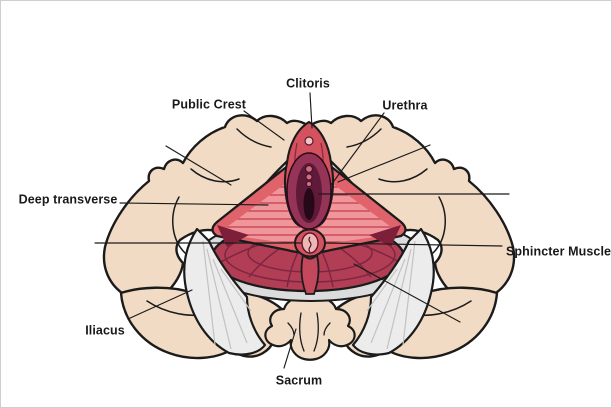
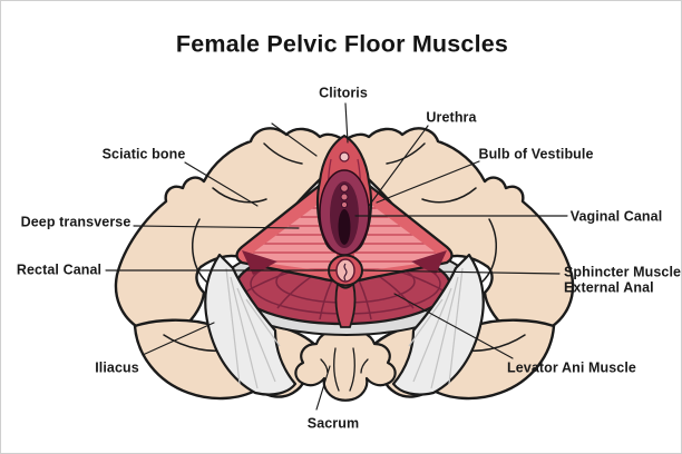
+ Female Pelvic Floor Muscles
  Clitoris
- Public Crest
  Urethra
+ Sciatic bone
  Deep transverse
+ Rectal Canal
+ Bulb of Vestibule
+ Vaginal Canal
  Sphincter Muscle
+ External Anal
+ Levator Ani Muscle
  Iliacus
  Sacrum
